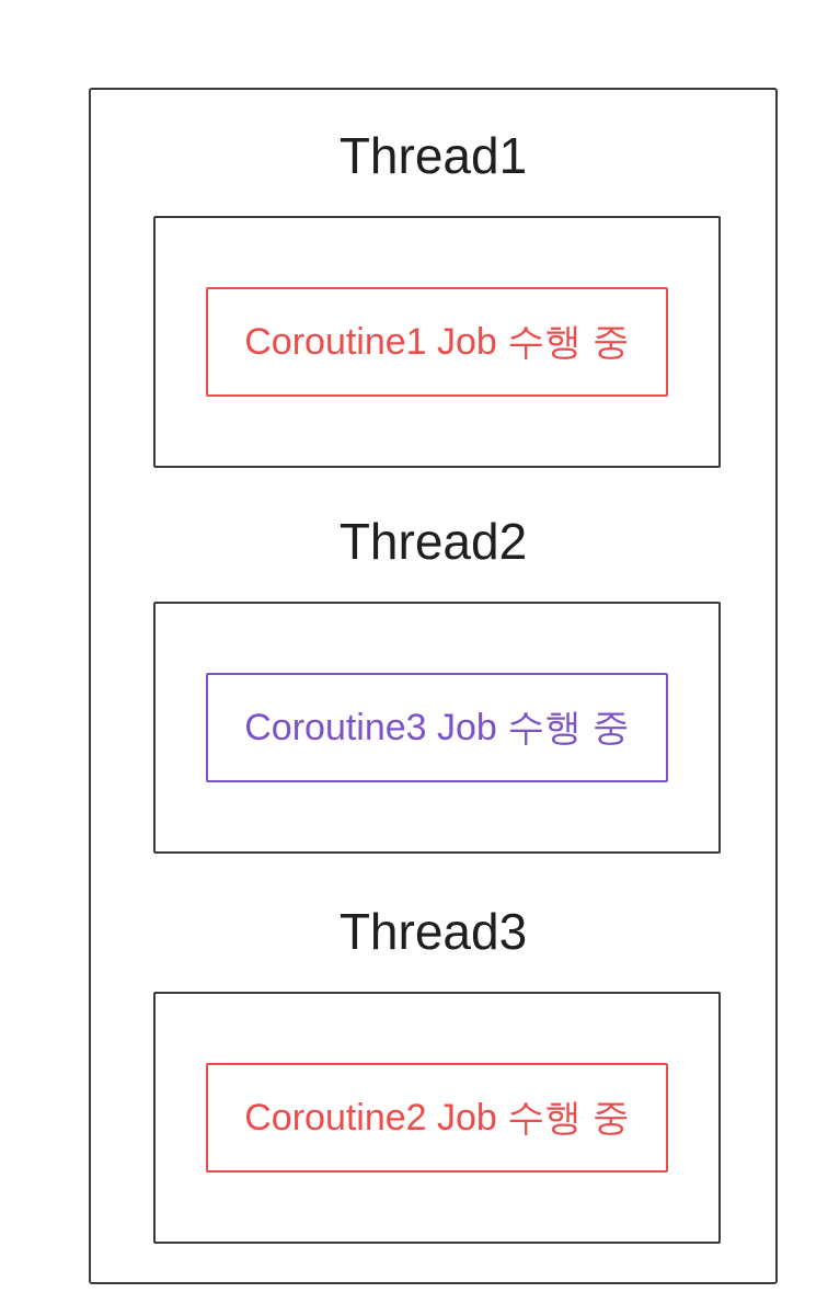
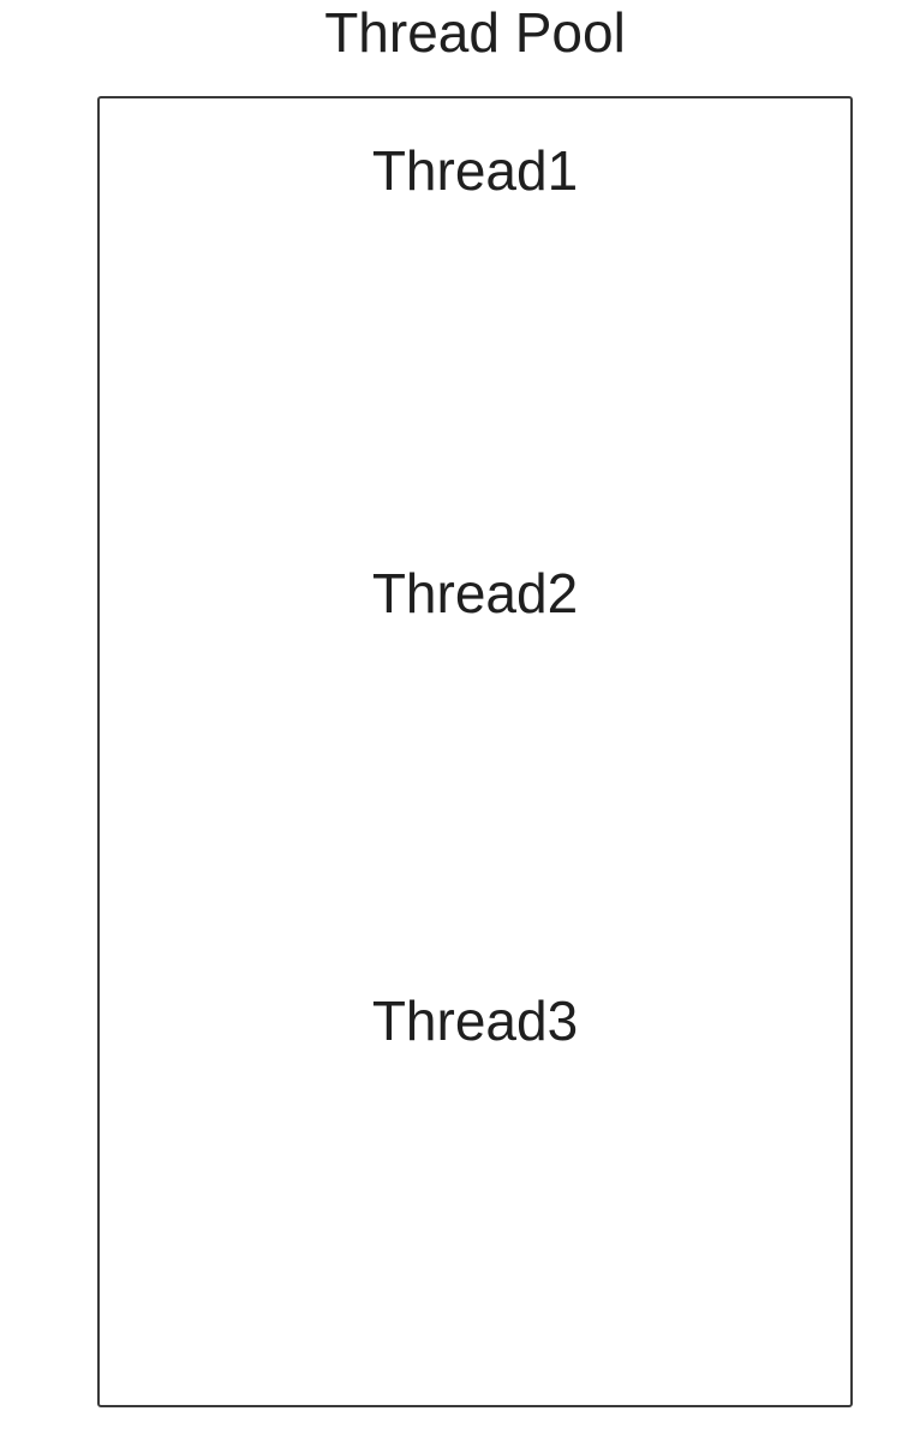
+ Thread Pool
  Thread1
- Coroutine1 Job 수행 중
  Thread2
- Coroutine3 Job 수행 중
  Thread3
- Coroutine2 Job 수행 중
